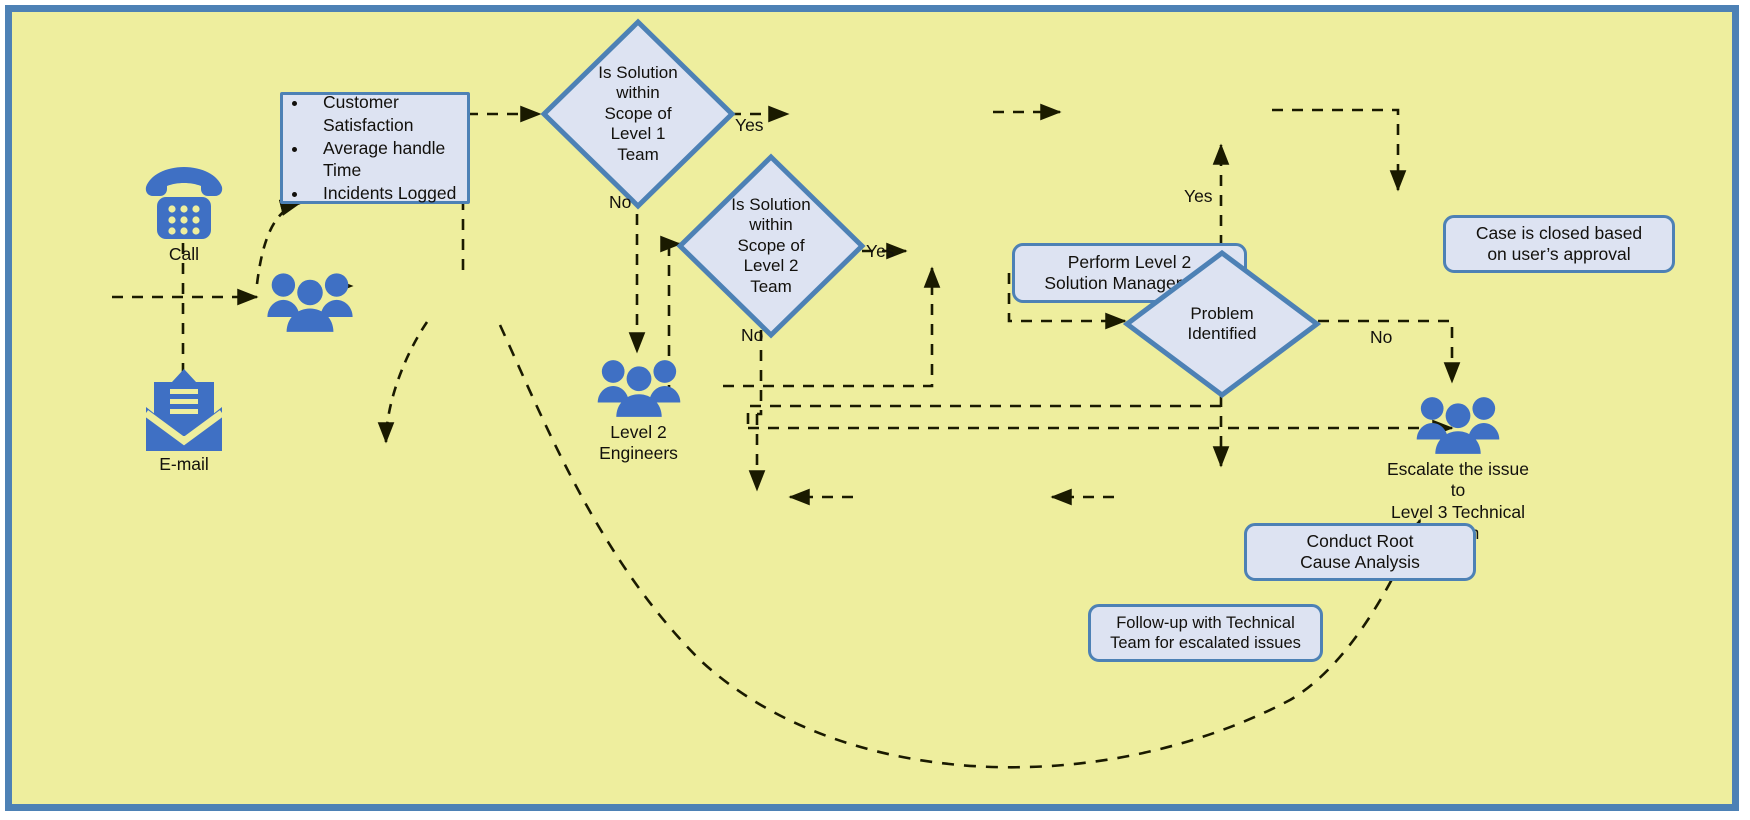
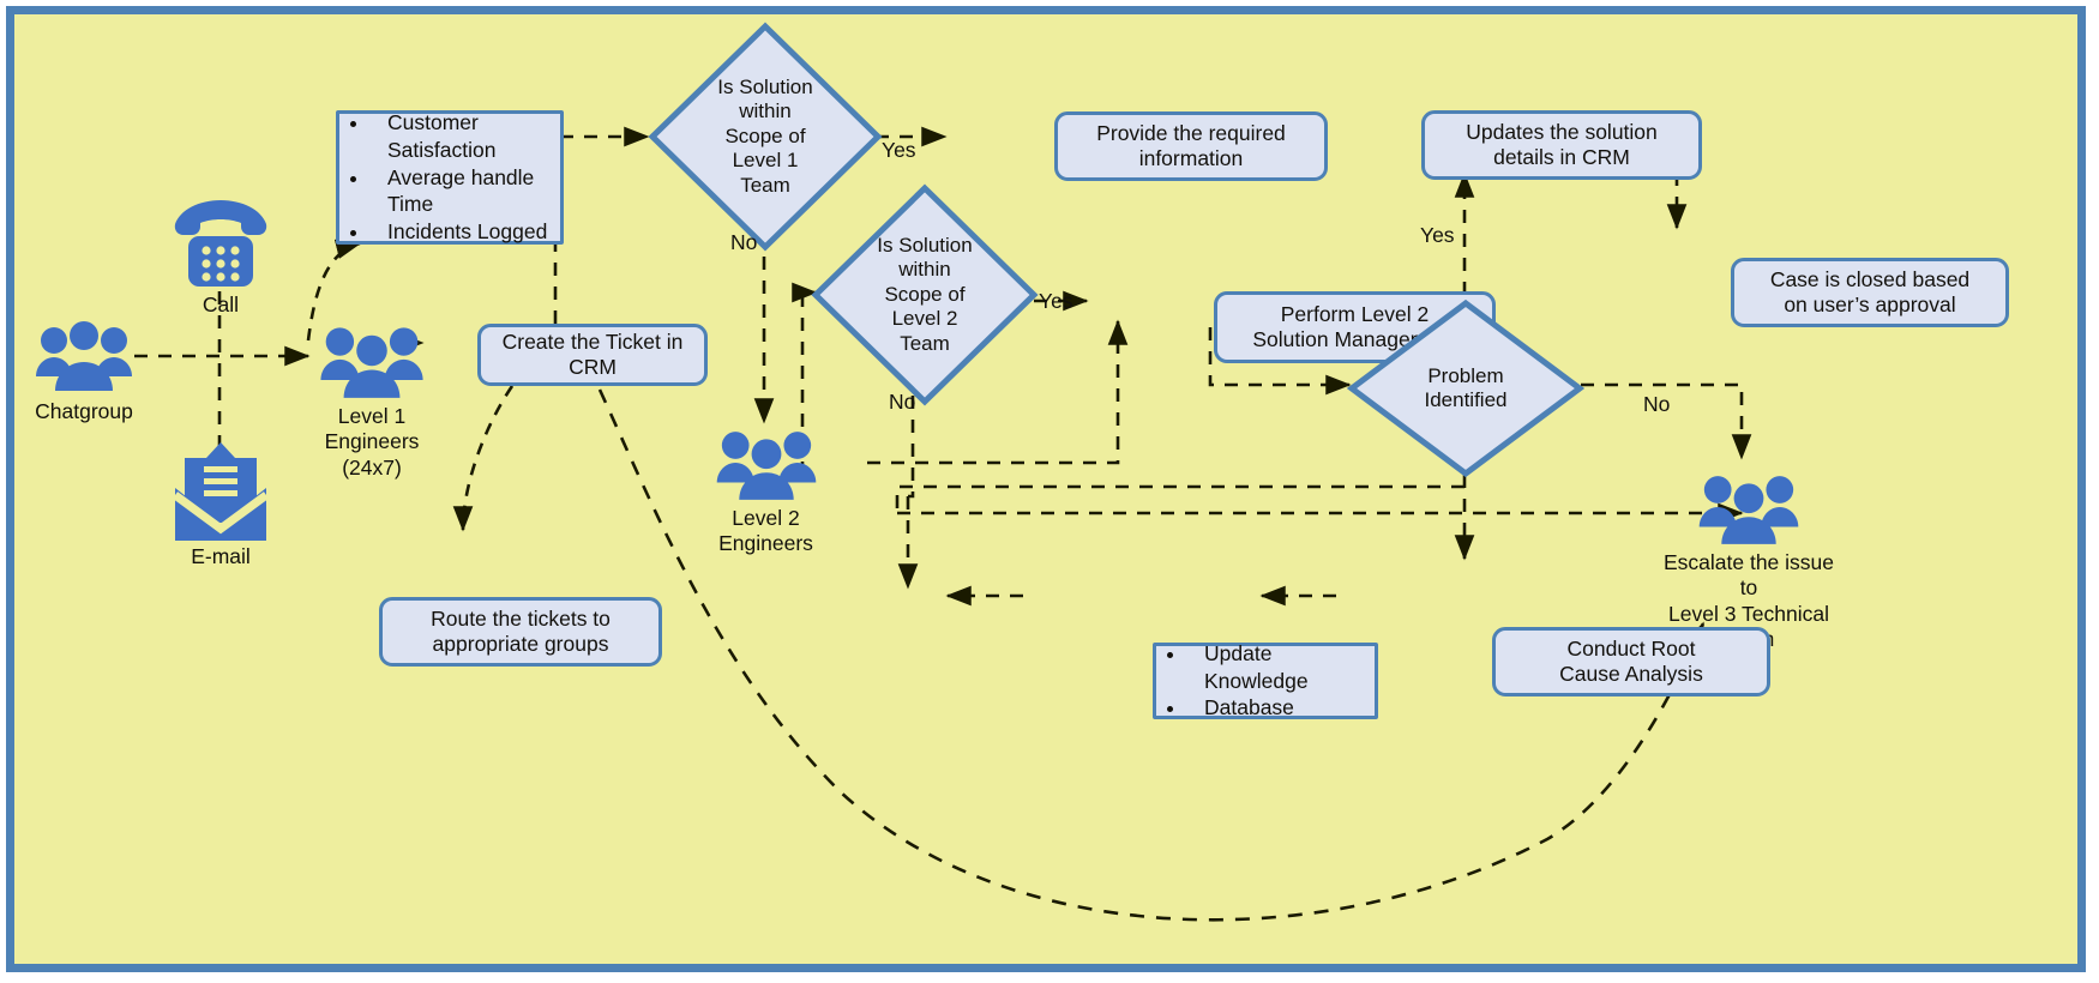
+ Chatgroup
  Call
  E-mail
+ Level 1 Engineers
+ (24x7)
  Level 2 Engineers
  Escalate the issue to
  Level 3 Technical
  Customer Satisfaction
  Average handle Time
  Incidents Logged
+ Update Knowledge
+ Database
+ Create the Ticket in CRM
+ Route the tickets to
+ appropriate groups
+ Provide the required
+ information
+ Updates the solution
+ details in CRM
  Case is closed based
  on user’s approval
  Perform Level 2
  Solution Manage
  Conduct Root
  Cause Analysis
- Follow-up with Technical
- Team for escalated issues
  Is Solution
  within
  Scope of
  Level 1
  Team
  Is Solution
  within
  Scope of
  Level 2
  Team
  Problem
  Identified
  Yes
  No
  Yes
  No
  Yes
  No
